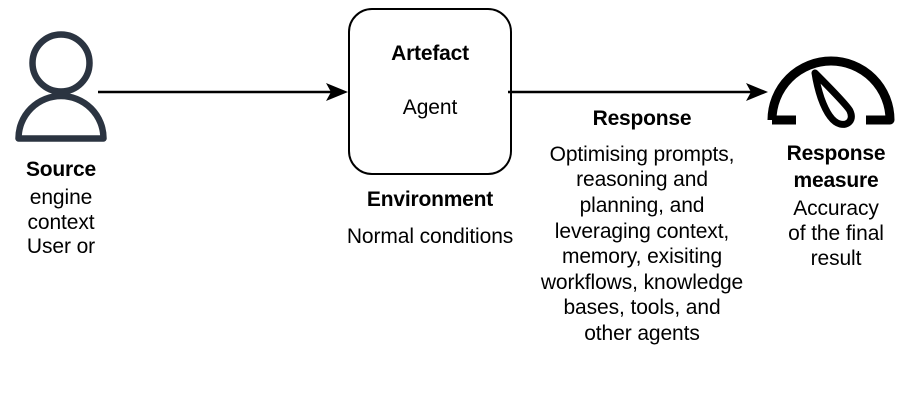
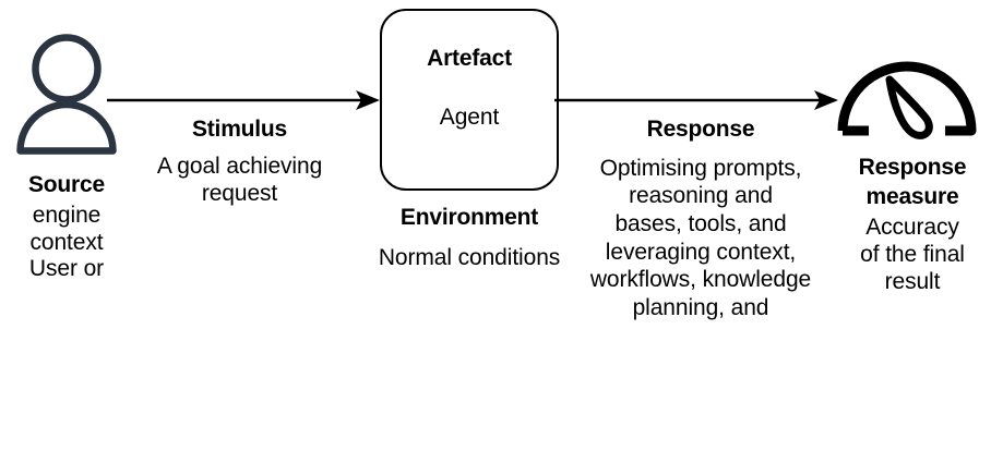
  Source
  engine
  context
  User or
+ Stimulus
+ A goal achieving
+ request
  Artefact
  Agent
  Environment
  Normal conditions
  Response
  Optimising prompts,
  reasoning and
- planning, and
+ bases, tools, and
  leveraging context,
- memory, exisiting
  workflows, knowledge
- bases, tools, and
+ planning, and
- other agents
  Response
  measure
  Accuracy
  of the final
  result
